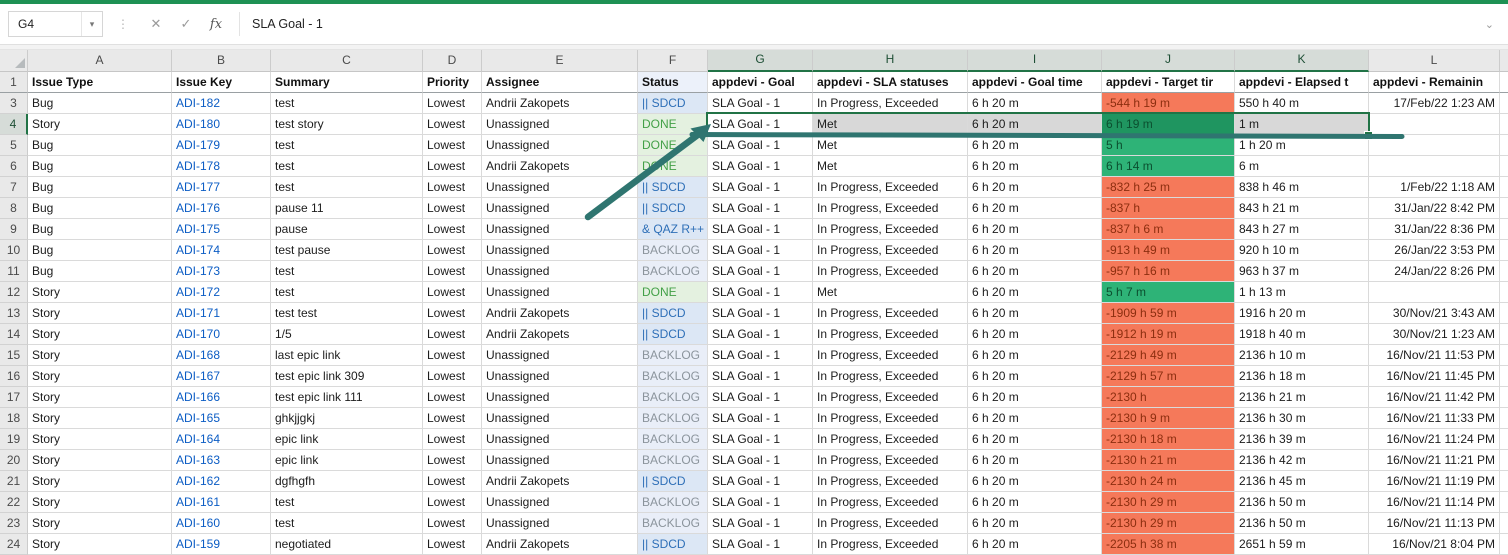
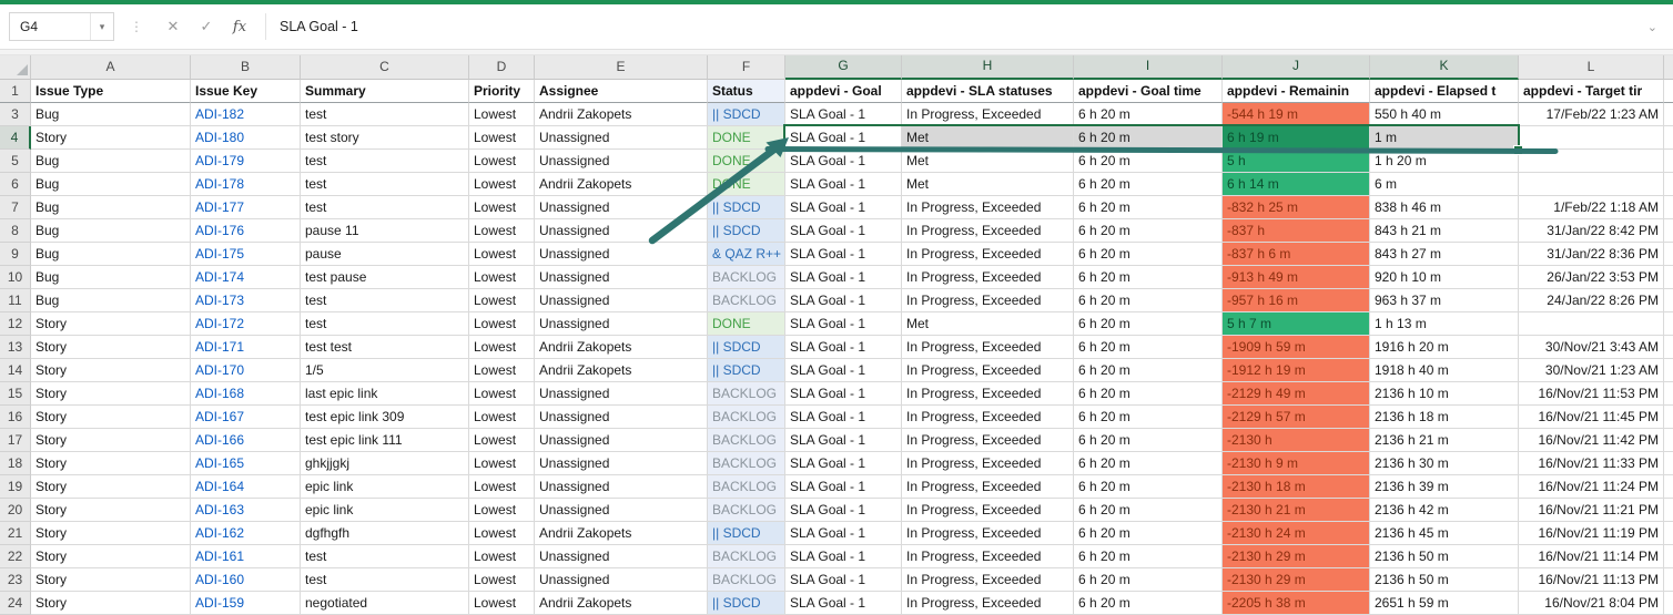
  G4
  ▾
  ⋮
  ✕
  ✓
  fx
  SLA Goal - 1
  ⌄
  A
  B
  C
  D
  E
  F
  G
  H
  I
  J
  K
  L
  1
  Issue Type
  Issue Key
  Summary
  Priority
  Assignee
  Status
  appdevi - Goal
  appdevi - SLA statuses
  appdevi - Goal time
- appdevi - Target tir
+ appdevi - Remainin
  appdevi - Elapsed t
- appdevi - Remainin
+ appdevi - Target tir
  3
  Bug
  ADI-182
  test
  Lowest
  Andrii Zakopets
  || SDCD
  SLA Goal - 1
  In Progress, Exceeded
  6 h 20 m
  -544 h 19 m
  550 h 40 m
  17/Feb/22 1:23 AM
  4
  Story
  ADI-180
  test story
  Lowest
  Unassigned
  DONE
  SLA Goal - 1
  Met
  6 h 20 m
  6 h 19 m
  1 m
  5
  Bug
  ADI-179
  test
  Lowest
  Unassigned
  DONE
  SLA Goal - 1
  Met
  6 h 20 m
  5 h
  1 h 20 m
  6
  Bug
  ADI-178
  test
  Lowest
  Andrii Zakopets
  DNE
  SLA Goal - 1
  Met
  6 h 20 m
  6 h 14 m
  6 m
  7
  Bug
  ADI-177
  test
  Lowest
  Unassigned
  || SDCD
  SLA Goal - 1
  In Progress, Exceeded
  6 h 20 m
  -832 h 25 m
  838 h 46 m
  1/Feb/22 1:18 AM
  8
  Bug
  ADI-176
  pause 11
  Lowest
  Unassigned
  || SDCD
  SLA Goal - 1
  In Progress, Exceeded
  6 h 20 m
  -837 h
  843 h 21 m
  31/Jan/22 8:42 PM
  9
  Bug
  ADI-175
  pause
  Lowest
  Unassigned
  & QAZ R++
  SLA Goal - 1
  In Progress, Exceeded
  6 h 20 m
  -837 h 6 m
  843 h 27 m
  31/Jan/22 8:36 PM
  10
  Bug
  ADI-174
  test pause
  Lowest
  Unassigned
  BACKLOG
  SLA Goal - 1
  In Progress, Exceeded
  6 h 20 m
  -913 h 49 m
  920 h 10 m
  26/Jan/22 3:53 PM
  11
  Bug
  ADI-173
  test
  Lowest
  Unassigned
  BACKLOG
  SLA Goal - 1
  In Progress, Exceeded
  6 h 20 m
  -957 h 16 m
  963 h 37 m
  24/Jan/22 8:26 PM
  12
  Story
  ADI-172
  test
  Lowest
  Unassigned
  DONE
  SLA Goal - 1
  Met
  6 h 20 m
  5 h 7 m
  1 h 13 m
  13
  Story
  ADI-171
  test test
  Lowest
  Andrii Zakopets
  || SDCD
  SLA Goal - 1
  In Progress, Exceeded
  6 h 20 m
  -1909 h 59 m
  1916 h 20 m
  30/Nov/21 3:43 AM
  14
  Story
  ADI-170
  1/5
  Lowest
  Andrii Zakopets
  || SDCD
  SLA Goal - 1
  In Progress, Exceeded
  6 h 20 m
  -1912 h 19 m
  1918 h 40 m
  30/Nov/21 1:23 AM
  15
  Story
  ADI-168
  last epic link
  Lowest
  Unassigned
  BACKLOG
  SLA Goal - 1
  In Progress, Exceeded
  6 h 20 m
  -2129 h 49 m
  2136 h 10 m
  16/Nov/21 11:53 PM
  16
  Story
  ADI-167
  test epic link 309
  Lowest
  Unassigned
  BACKLOG
  SLA Goal - 1
  In Progress, Exceeded
  6 h 20 m
  -2129 h 57 m
  2136 h 18 m
  16/Nov/21 11:45 PM
  17
  Story
  ADI-166
  test epic link 111
  Lowest
  Unassigned
  BACKLOG
  SLA Goal - 1
  In Progress, Exceeded
  6 h 20 m
  -2130 h
  2136 h 21 m
  16/Nov/21 11:42 PM
  18
  Story
  ADI-165
  ghkjjgkj
  Lowest
  Unassigned
  BACKLOG
  SLA Goal - 1
  In Progress, Exceeded
  6 h 20 m
  -2130 h 9 m
  2136 h 30 m
  16/Nov/21 11:33 PM
  19
  Story
  ADI-164
  epic link
  Lowest
  Unassigned
  BACKLOG
  SLA Goal - 1
  In Progress, Exceeded
  6 h 20 m
  -2130 h 18 m
  2136 h 39 m
  16/Nov/21 11:24 PM
  20
  Story
  ADI-163
  epic link
  Lowest
  Unassigned
  BACKLOG
  SLA Goal - 1
  In Progress, Exceeded
  6 h 20 m
  -2130 h 21 m
  2136 h 42 m
  16/Nov/21 11:21 PM
  21
  Story
  ADI-162
  dgfhgfh
  Lowest
  Andrii Zakopets
  || SDCD
  SLA Goal - 1
  In Progress, Exceeded
  6 h 20 m
  -2130 h 24 m
  2136 h 45 m
  16/Nov/21 11:19 PM
  22
  Story
  ADI-161
  test
  Lowest
  Unassigned
  BACKLOG
  SLA Goal - 1
  In Progress, Exceeded
  6 h 20 m
  -2130 h 29 m
  2136 h 50 m
  16/Nov/21 11:14 PM
  23
  Story
  ADI-160
  test
  Lowest
  Unassigned
  BACKLOG
  SLA Goal - 1
  In Progress, Exceeded
  6 h 20 m
  -2130 h 29 m
  2136 h 50 m
  16/Nov/21 11:13 PM
  24
  Story
  ADI-159
  negotiated
  Lowest
  Andrii Zakopets
  || SDCD
  SLA Goal - 1
  In Progress, Exceeded
  6 h 20 m
  -2205 h 38 m
  2651 h 59 m
  16/Nov/21 8:04 PM
